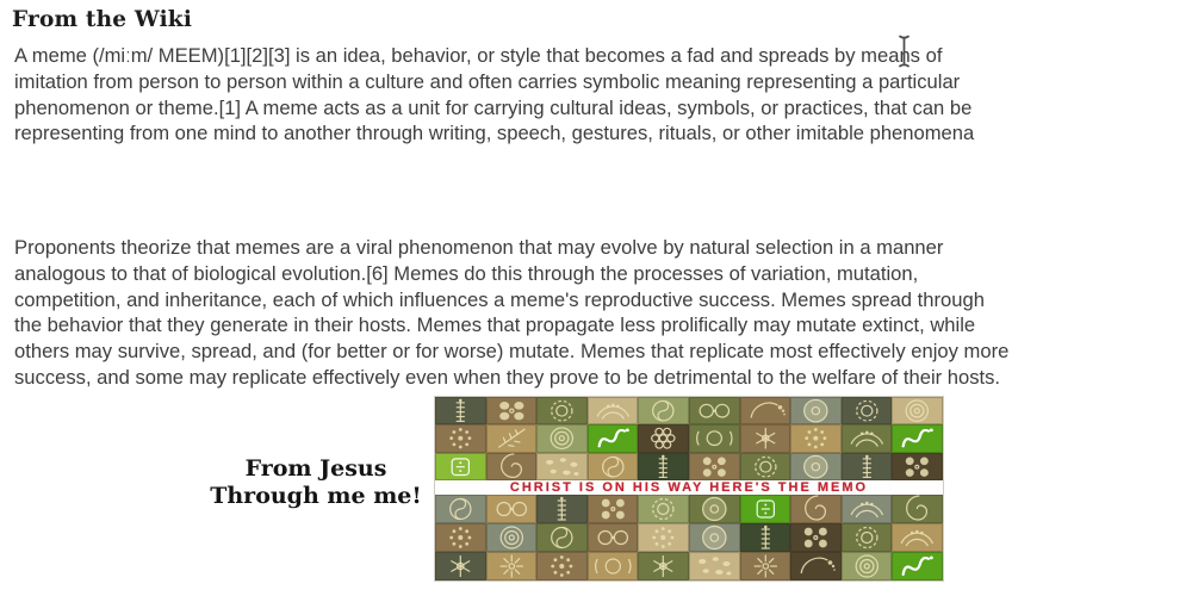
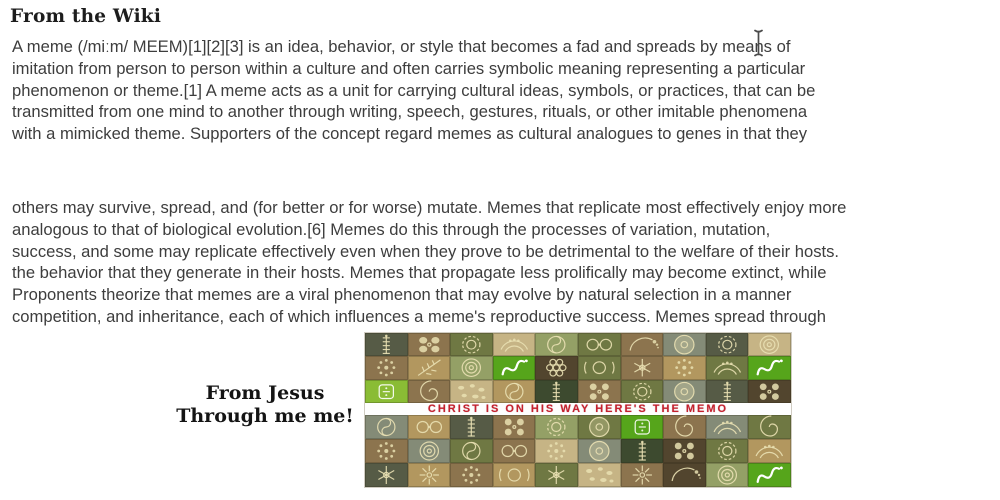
  From the Wiki
  A meme (/miːm/ MEEM)[1][2][3] is an idea, behavior, or style that becomes a fad and spreads by meas of
  imitation from person to person within a culture and often carries symbolic meaning representing a particular
  phenomenon or theme.[1] A meme acts as a unit for carrying cultural ideas, symbols, or practices, that can be
- representing from one mind to another through writing, speech, gestures, rituals, or other imitable phenomena
+ transmitted from one mind to another through writing, speech, gestures, rituals, or other imitable phenomena
+ with a mimicked theme. Supporters of the concept regard memes as cultural analogues to genes in that they
- Proponents theorize that memes are a viral phenomenon that may evolve by natural selection in a manner
+ others may survive, spread, and (for better or for worse) mutate. Memes that replicate most effectively enjoy more
  analogous to that of biological evolution.[6] Memes do this through the processes of variation, mutation,
- competition, and inheritance, each of which influences a meme's reproductive success. Memes spread through
+ success, and some may replicate effectively even when they prove to be detrimental to the welfare of their hosts.
- the behavior that they generate in their hosts. Memes that propagate less prolifically may mutate extinct, while
+ the behavior that they generate in their hosts. Memes that propagate less prolifically may become extinct, while
- others may survive, spread, and (for better or for worse) mutate. Memes that replicate most effectively enjoy more
+ Proponents theorize that memes are a viral phenomenon that may evolve by natural selection in a manner
- success, and some may replicate effectively even when they prove to be detrimental to the welfare of their hosts.
+ competition, and inheritance, each of which influences a meme's reproductive success. Memes spread through
  From Jesus
  Through me me!
  CHRIST IS ON HIS WAY HERE'S THE MEMO
